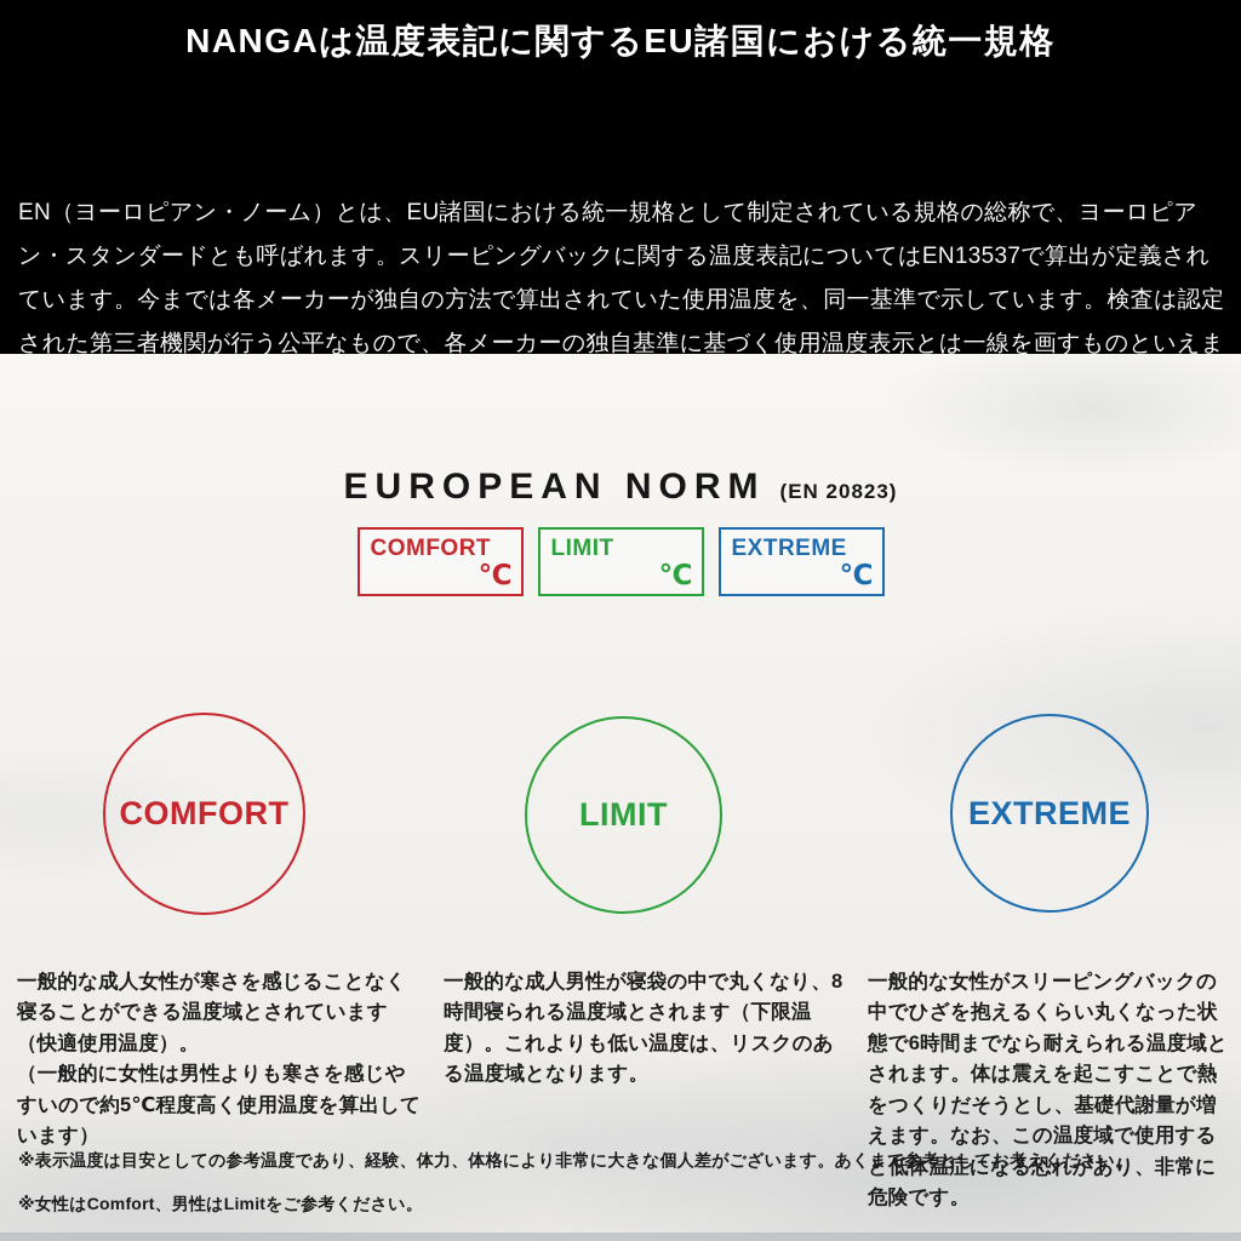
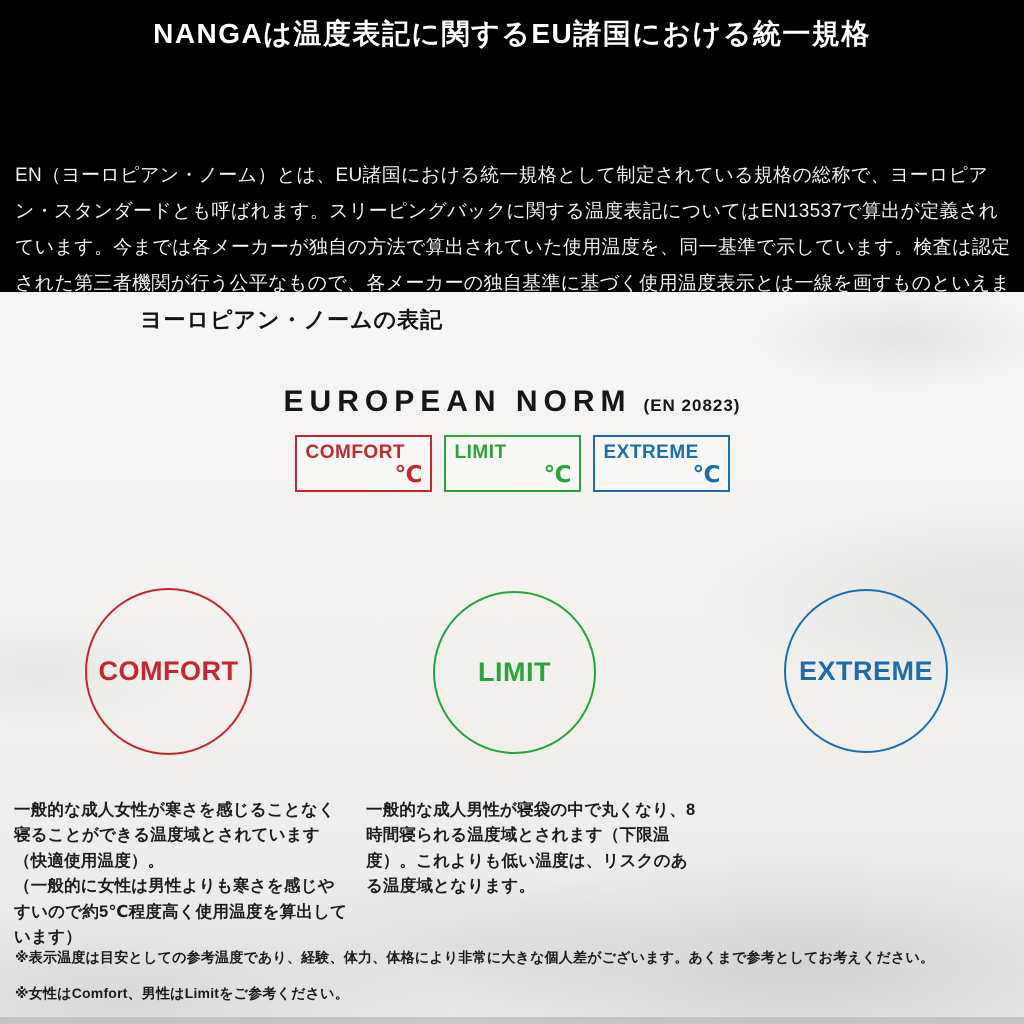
  NANGAは温度表記に関するEU諸国における統一規格
  EN（ヨーロピアン・ノーム）とは、EU諸国における統一規格として制定されている規格の総称で、ヨーロピアン・スタンダードとも呼ばれます。スリーピングバックに関する温度表記についてはEN13537で算出が定義されています。今までは各メーカーが独自の方法で算出されていた使用温度を、同一基準で示しています。検査は認定された第三者機関が行う公平なもので、各メーカーの独自基準に基づく使用温度表示とは一線を画すものといえま
+ ヨーロピアン・ノームの表記
  EUROPEAN NORM
  (EN 20823)
  COMFORT
  ℃
  LIMIT
  ℃
  EXTREME
  ℃
  COMFORT
  LIMIT
  EXTREME
  一般的な成人女性が寒さを感じることなく寝ることができる温度域とされています（快適使用温度）。
  （一般的に女性は男性よりも寒さを感じやすいので約5℃程度高く使用温度を算出しています）
  一般的な成人男性が寝袋の中で丸くなり、8時間寝られる温度域とされます（下限温度）。これよりも低い温度は、リスクのある温度域となります。
- 一般的な女性がスリーピングバックの中でひざを抱えるくらい丸くなった状態で6時間までなら耐えられる温度域とされます。体は震えを起こすことで熱をつくりだそうとし、基礎代謝量が増えます。なお、この温度域で使用すると低体温症になる恐れがあり、非常に危険です。
  ※表示温度は目安としての参考温度であり、経験、体力、体格により非常に大きな個人差がございます。あくまで参考としてお考えください。
  ※女性はComfort、男性はLimitをご参考ください。
